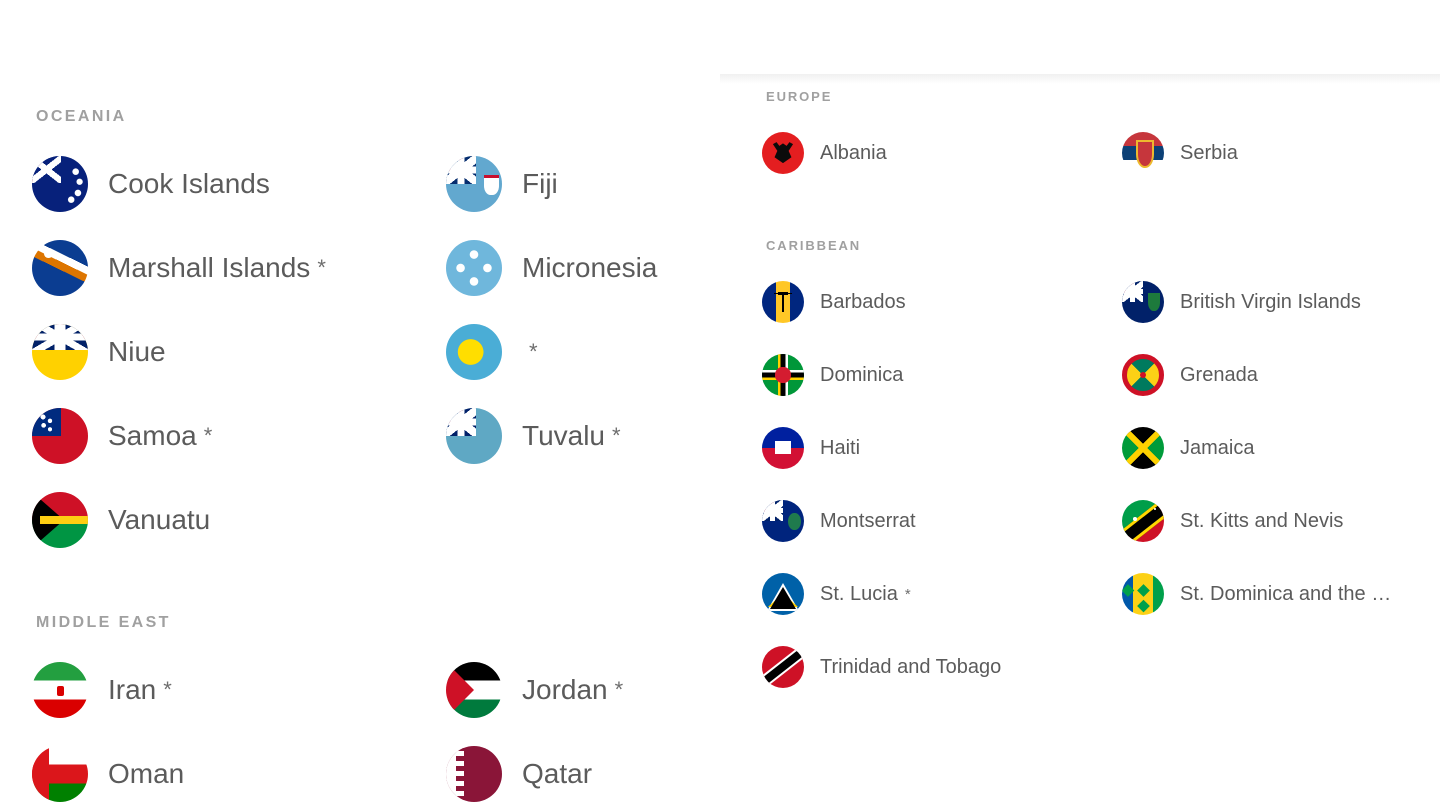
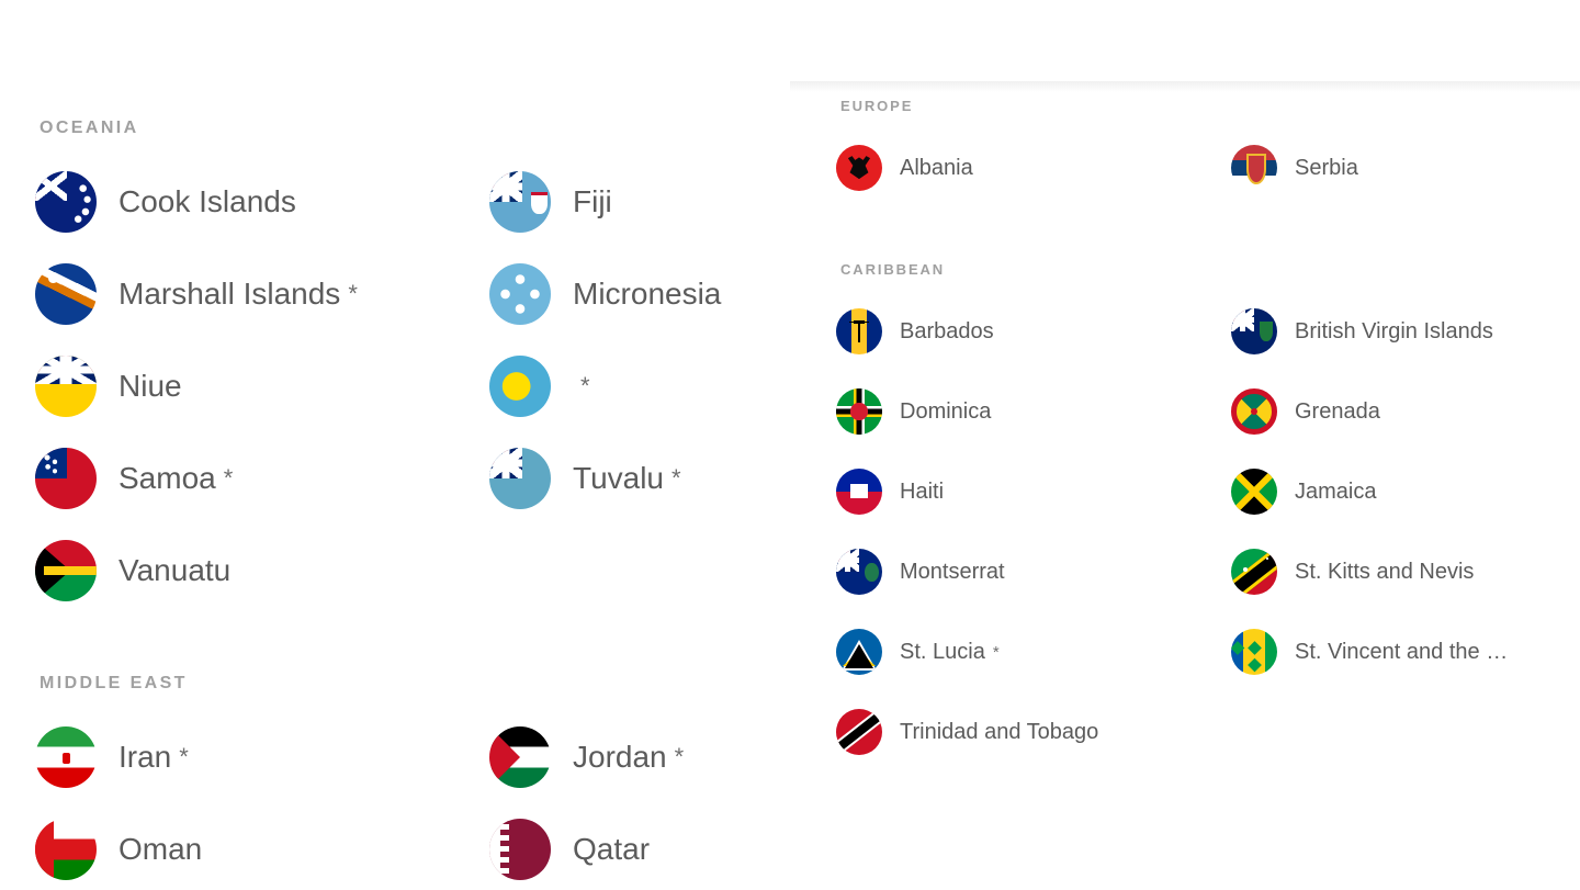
  OCEANIA
  Cook Islands
  Fiji
  Marshall Islands
  *
  Micronesia
  Niue
  *
  Samoa
  *
  Tuvalu
  *
  Vanuatu
  MIDDLE EAST
  Iran
  *
  Jordan
  *
  Oman
  Qatar
  EUROPE
  Albania
  Serbia
  CARIBBEAN
  Barbados
  British Virgin Islands
  Dominica
  Grenada
  Haiti
  Jamaica
  Montserrat
  St. Kitts and Nevis
  St. Lucia
  *
- St. Dominica and the …
+ St. Vincent and the …
  Trinidad and Tobago
